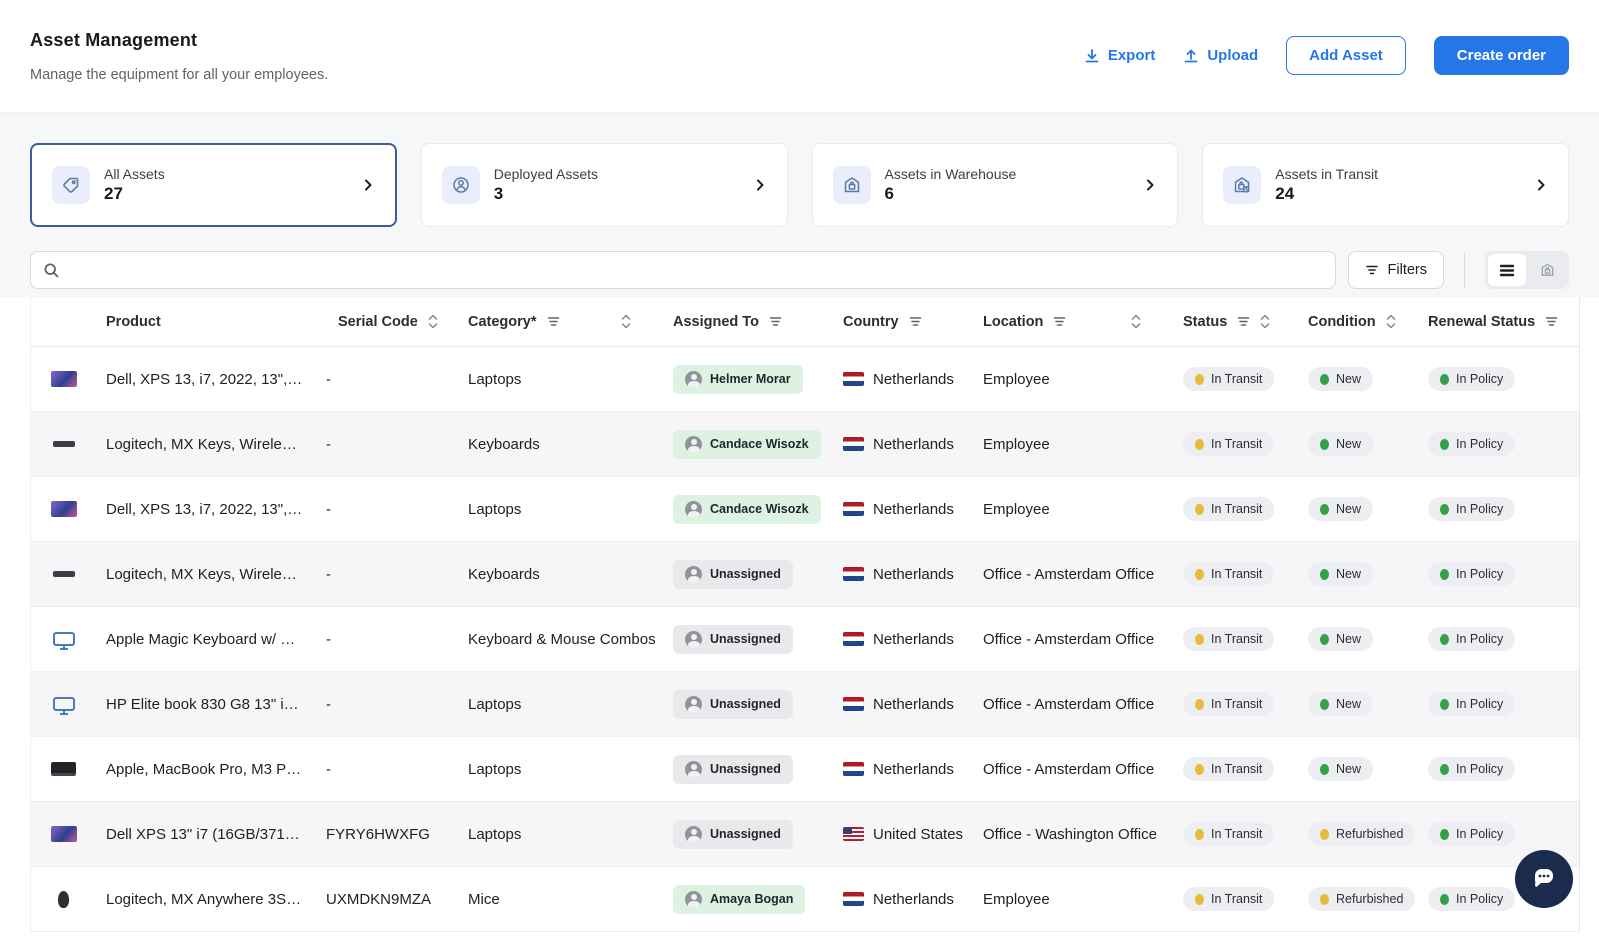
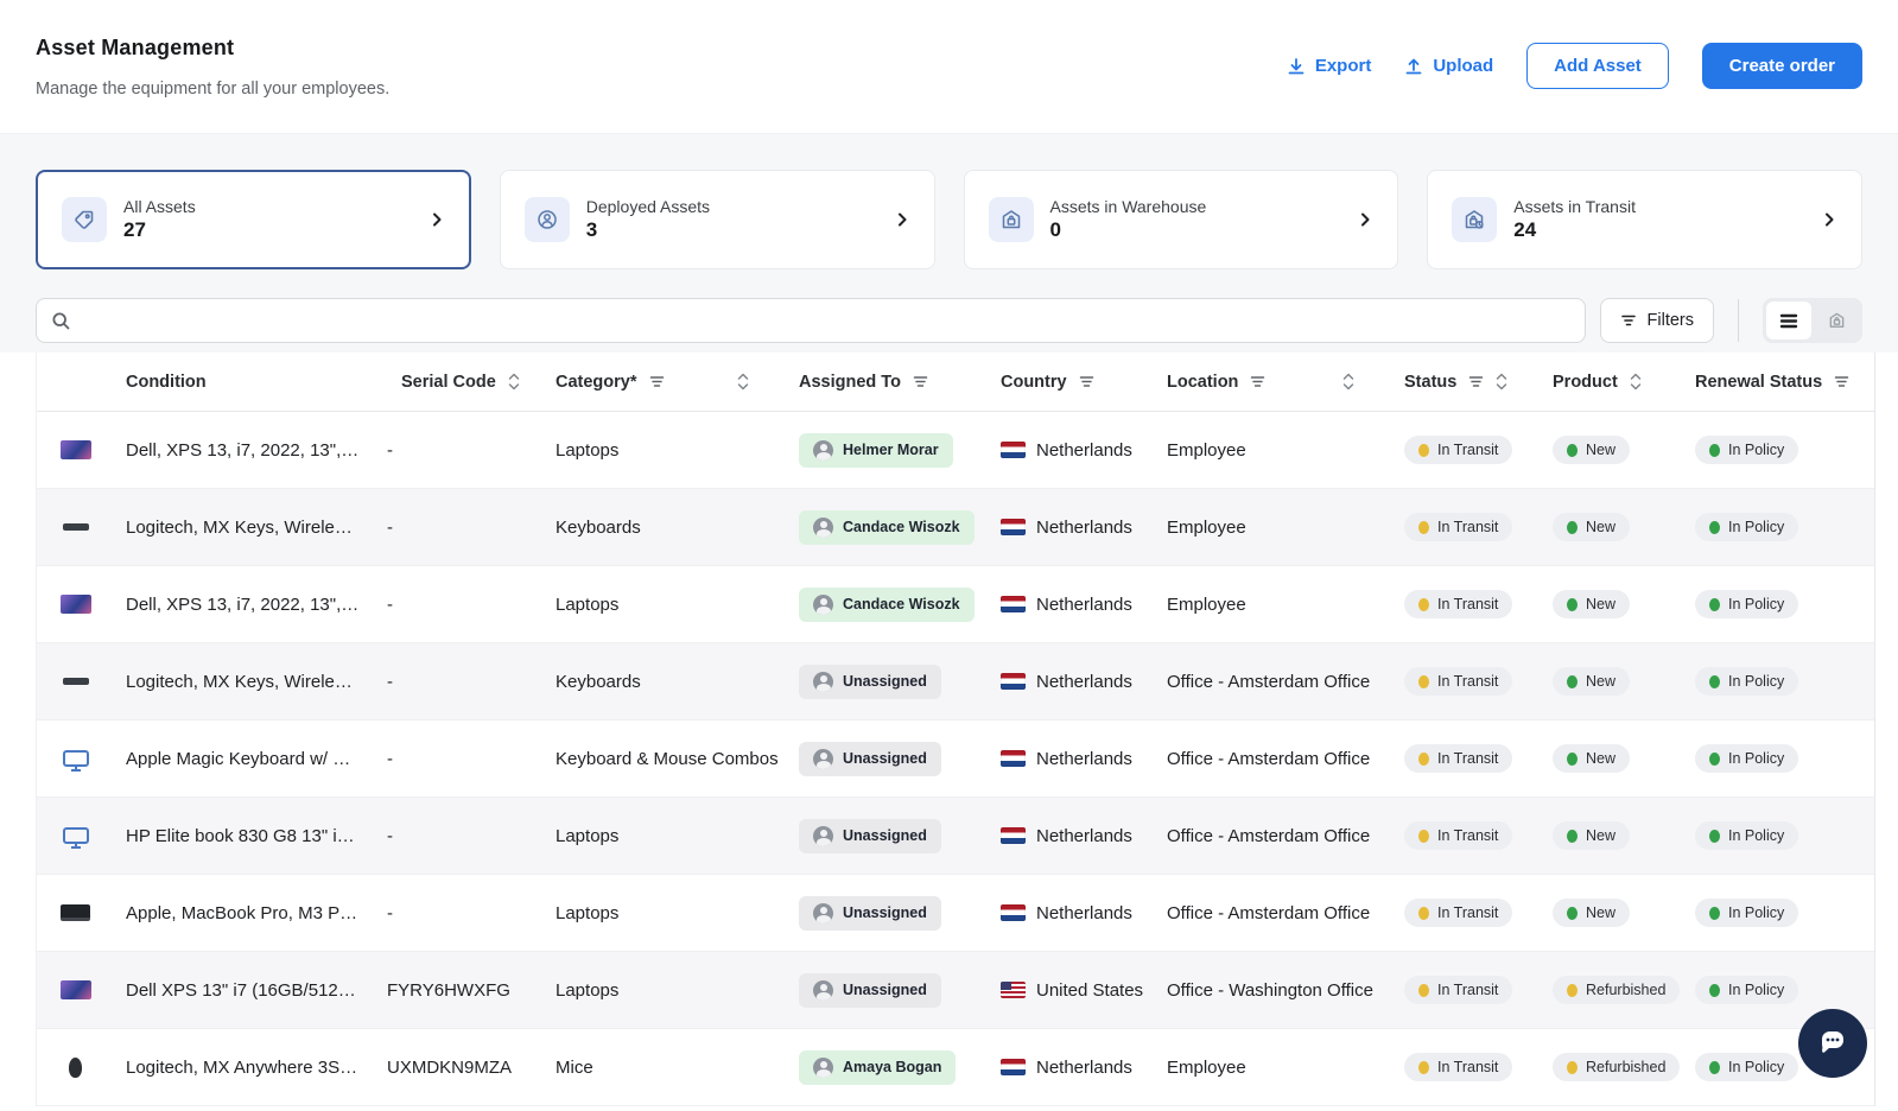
  Asset Management
  Manage the equipment for all your employees.
  Export
  Upload
  Add Asset
  Create order
  All Assets
  27
  Deployed Assets
  3
  Assets in Warehouse
- 6
+ 0
  Assets in Transit
  24
  Filters
- Product
+ Condition
  Serial Code
  Category*
  Assigned To
  Country
  Location
  Status
- Condition
+ Product
  Renewal Status
  Dell, XPS 13, i7, 2022, 13",…
  -
  Laptops
  Helmer Morar
  Netherlands
  Employee
  In Transit
  New
  In Policy
  Logitech, MX Keys, Wirele…
  -
  Keyboards
  Candace Wisozk
  Netherlands
  Employee
  In Transit
  New
  In Policy
  Dell, XPS 13, i7, 2022, 13",…
  -
  Laptops
  Candace Wisozk
  Netherlands
  Employee
  In Transit
  New
  In Policy
  Logitech, MX Keys, Wirele…
  -
  Keyboards
  Unassigned
  Netherlands
  Office - Amsterdam Office
  In Transit
  New
  In Policy
  Apple Magic Keyboard w/ …
  -
  Keyboard & Mouse Combos
  Unassigned
  Netherlands
  Office - Amsterdam Office
  In Transit
  New
  In Policy
  HP Elite book 830 G8 13" i…
  -
  Laptops
  Unassigned
  Netherlands
  Office - Amsterdam Office
  In Transit
  New
  In Policy
  Apple, MacBook Pro, M3 P…
  -
  Laptops
  Unassigned
  Netherlands
  Office - Amsterdam Office
  In Transit
  New
  In Policy
- Dell XPS 13" i7 (16GB/371…
+ Dell XPS 13" i7 (16GB/512…
  FYRY6HWXFG
  Laptops
  Unassigned
  United States
  Office - Washington Office
  In Transit
  Refurbished
  In Policy
  Logitech, MX Anywhere 3S…
  UXMDKN9MZA
  Mice
  Amaya Bogan
  Netherlands
  Employee
  In Transit
  Refurbished
  In Policy
